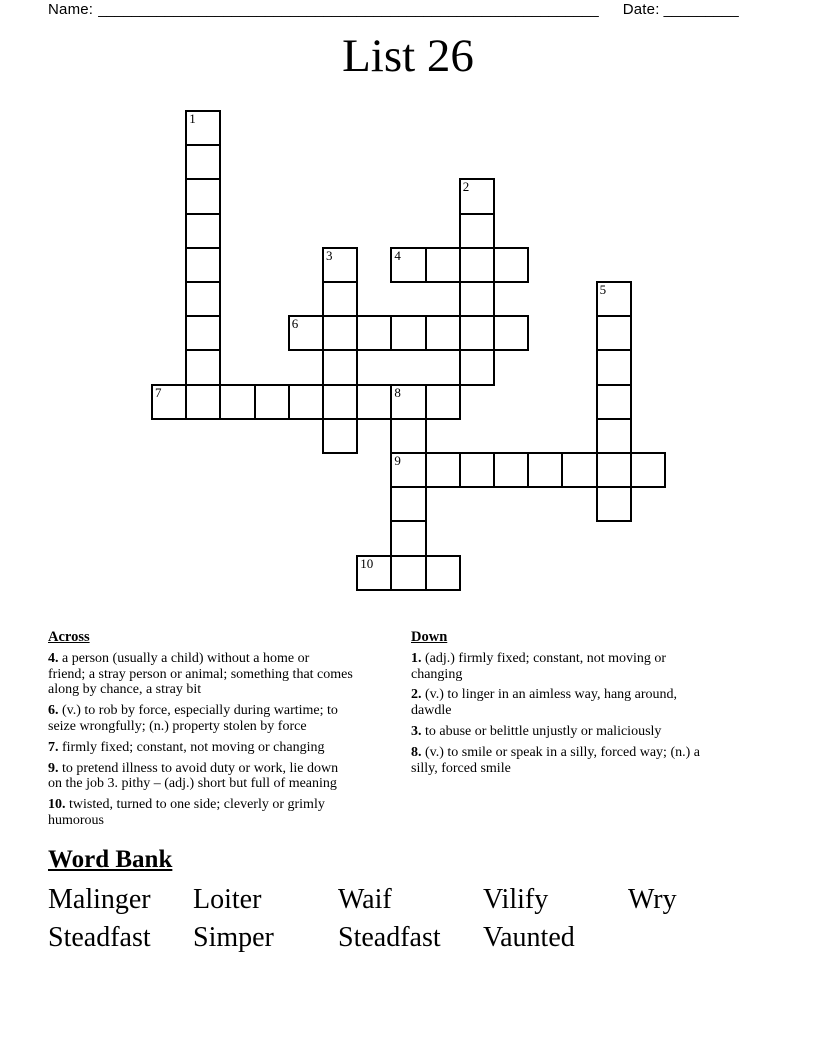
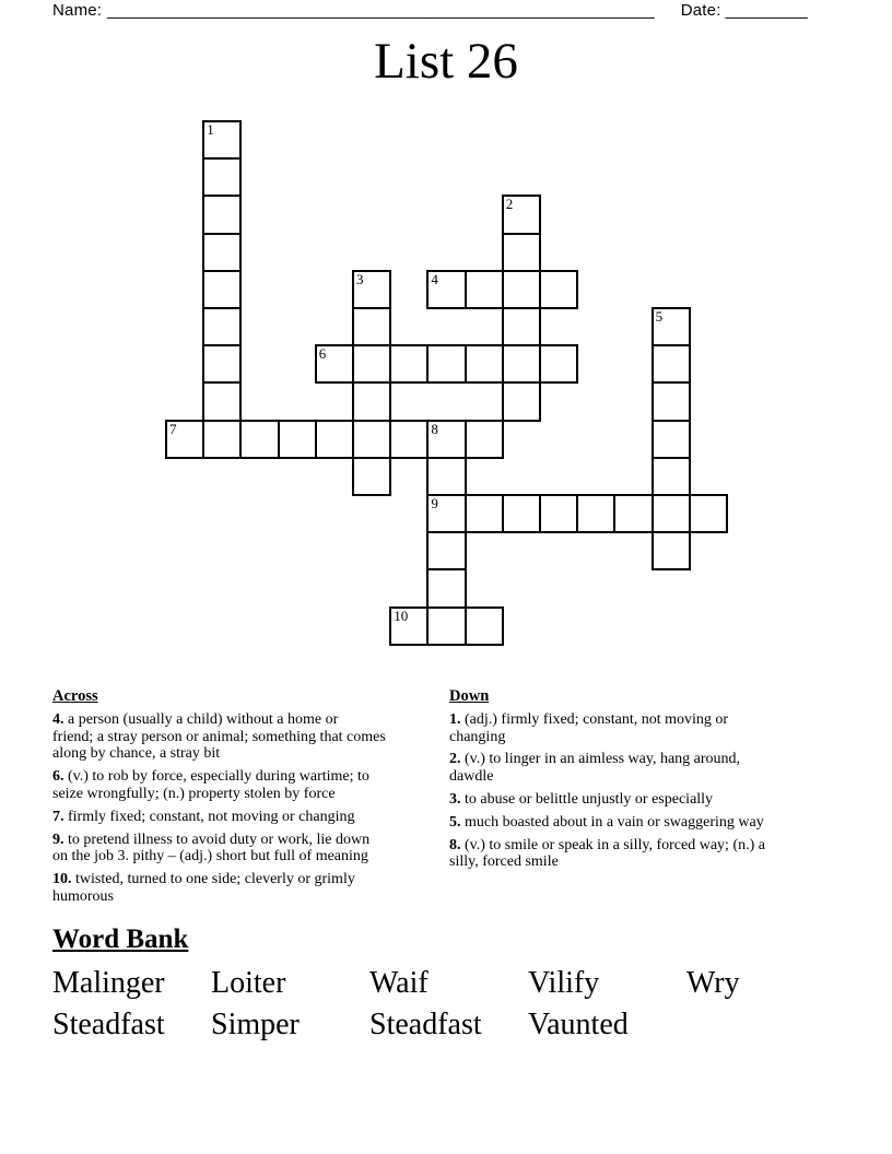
  Name: ____________________________________________________________ Date: _________
  List 26
  1
  2
  3
  4
  5
  6
  7
  8
  9
  10
  Across
  4. a person (usually a child) without a home or
  friend; a stray person or animal; something that comes
  along by chance, a stray bit
  6. (v.) to rob by force, especially during wartime; to
  seize wrongfully; (n.) property stolen by force
  7. firmly fixed; constant, not moving or changing
  9. to pretend illness to avoid duty or work, lie down
  on the job 3. pithy – (adj.) short but full of meaning
  10. twisted, turned to one side; cleverly or grimly
  humorous
  Down
  1. (adj.) firmly fixed; constant, not moving or
  changing
  2. (v.) to linger in an aimless way, hang around,
  dawdle
- 3. to abuse or belittle unjustly or maliciously
+ 3. to abuse or belittle unjustly or especially
+ 5. much boasted about in a vain or swaggering way
  8. (v.) to smile or speak in a silly, forced way; (n.) a
  silly, forced smile
  Word Bank
  Malinger
  Loiter
  Waif
  Vilify
  Wry
  Steadfast
  Simper
  Steadfast
  Vaunted
